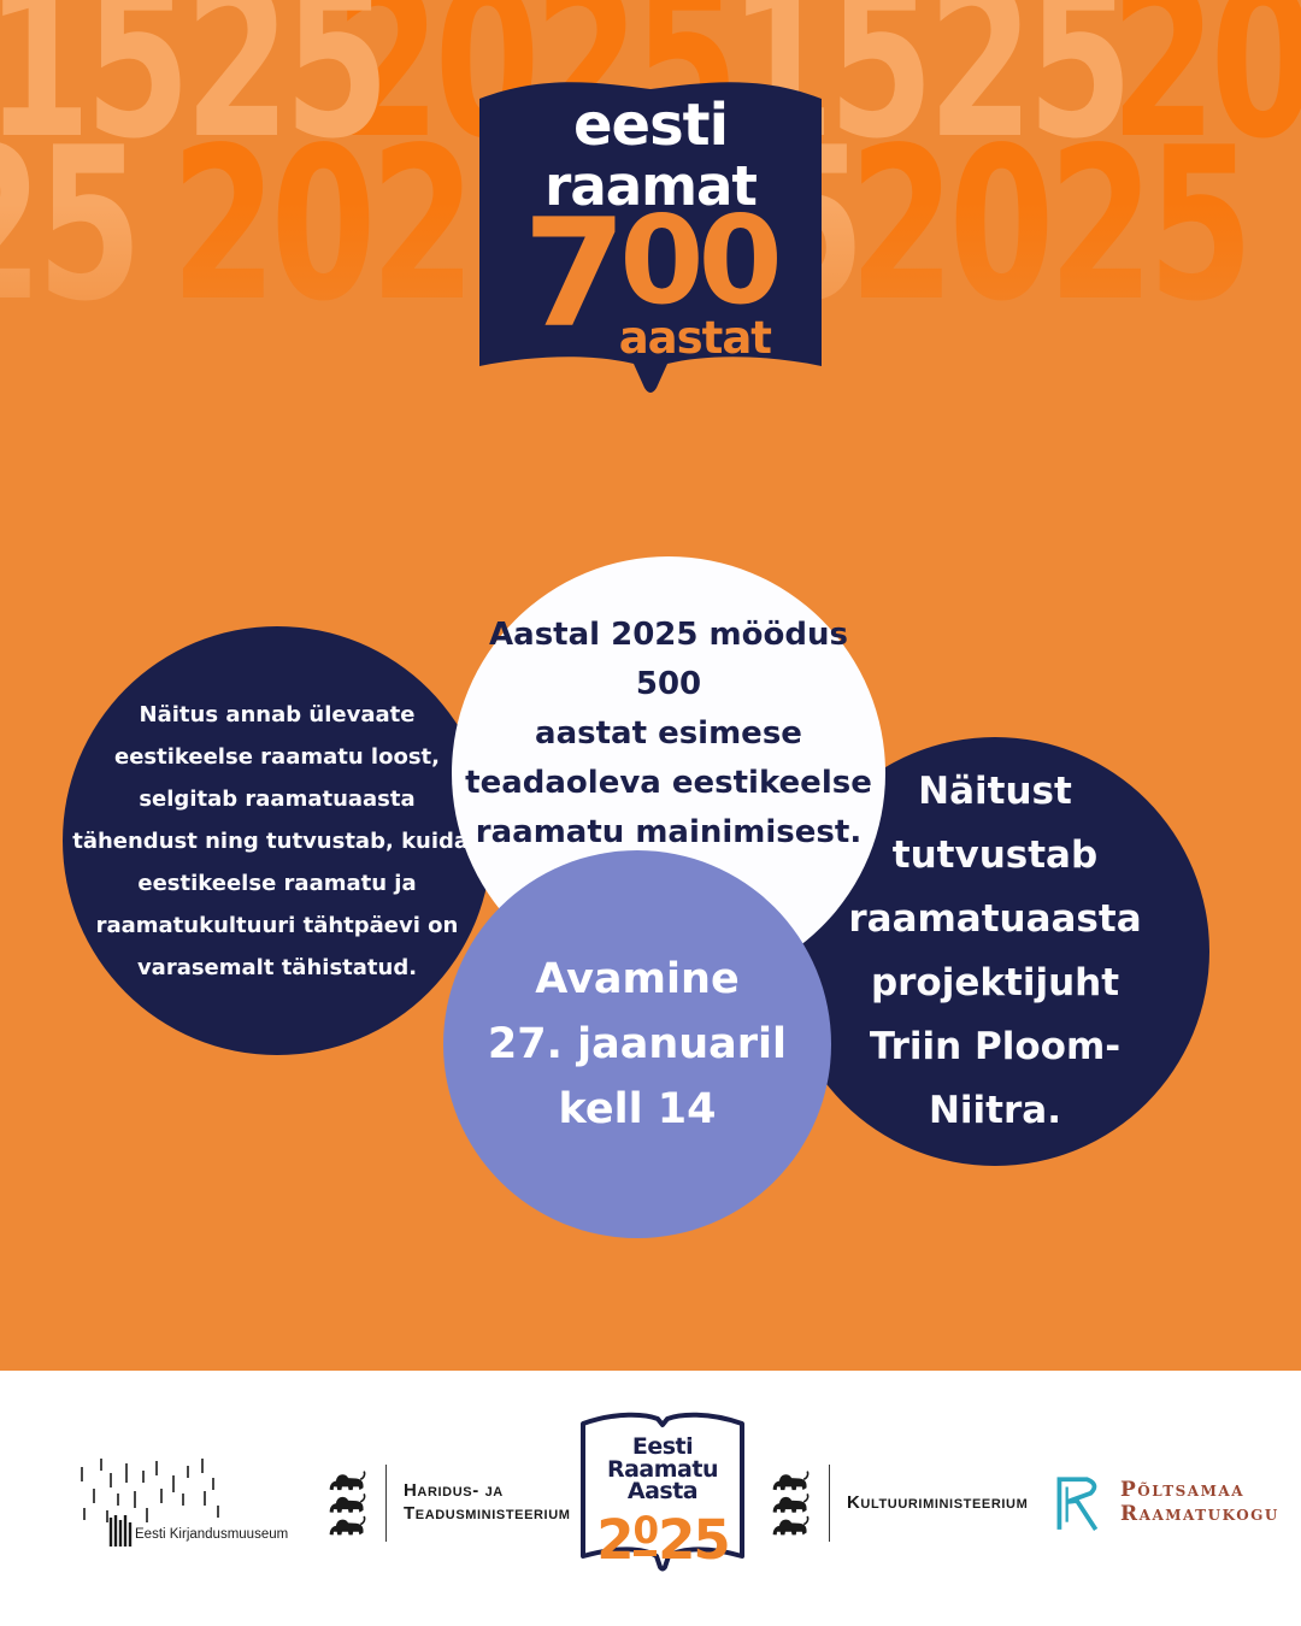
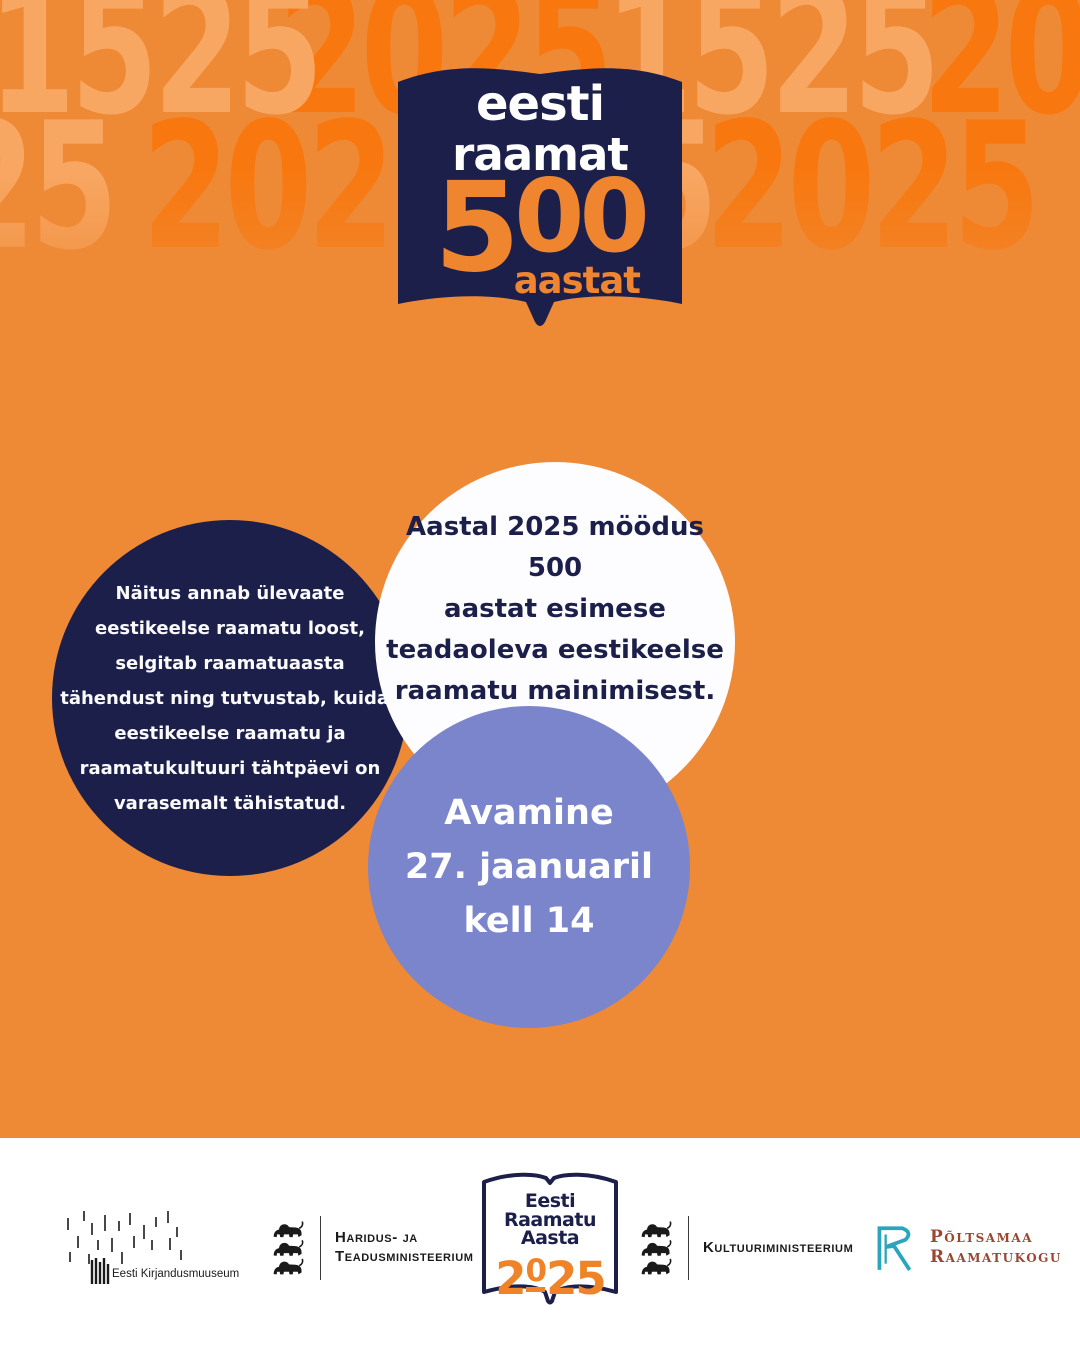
  eesti
  raamat
- 7
+ 5
  00
  aastat
  Näitus annab ülevaate
  eestikeelse raamatu loost,
  selgitab raamatuaasta
  tähendust ning tutvustab, kuid
  eestikeelse raamatu ja
  raamatukultuuri tähtpäevi on
  varasemalt tähistatud.
- Näitust
- tutvustab
- raamatuaasta
- projektijuht
- Triin Ploom-
- Niitra.
  Aastal 2025 möödus 500
  aastat esimese
  teadaoleva eestikeelse
  raamatu mainimisest.
  Avamine
  27. jaanuaril
  kell 14
  Eesti Kirjandusmuuseum
  Haridus- ja
  Teadusministeerium
  Eesti
  Raamatu
  Aasta
  2
  0
  25
  Kultuuriministeerium
  Põltsamaa
  Raamatukogu
